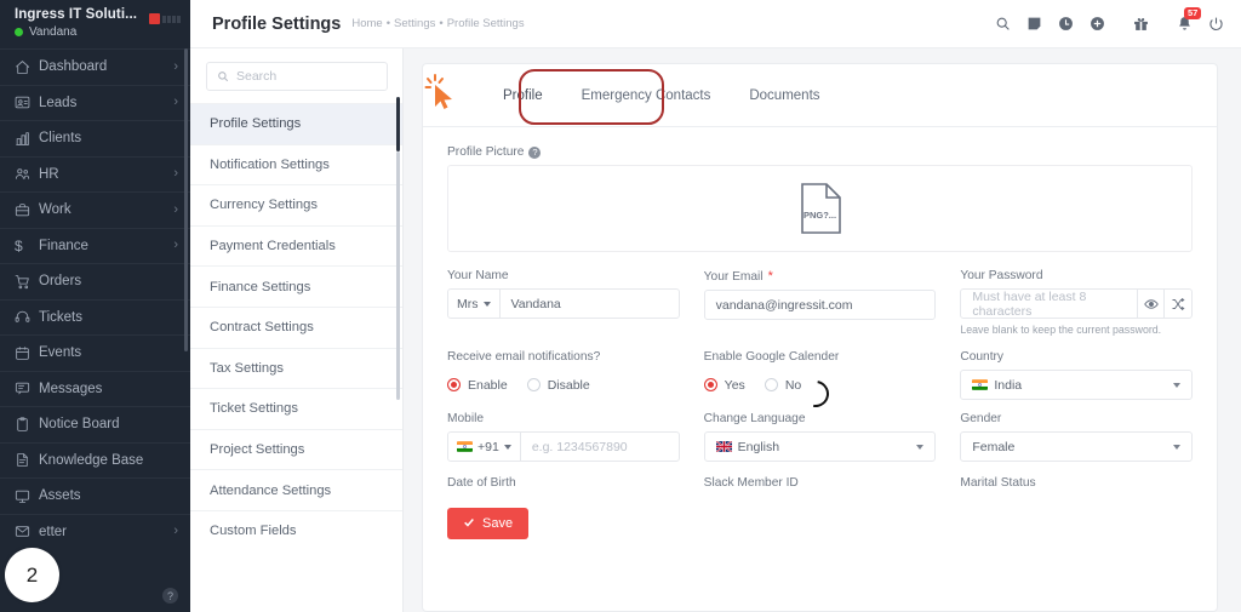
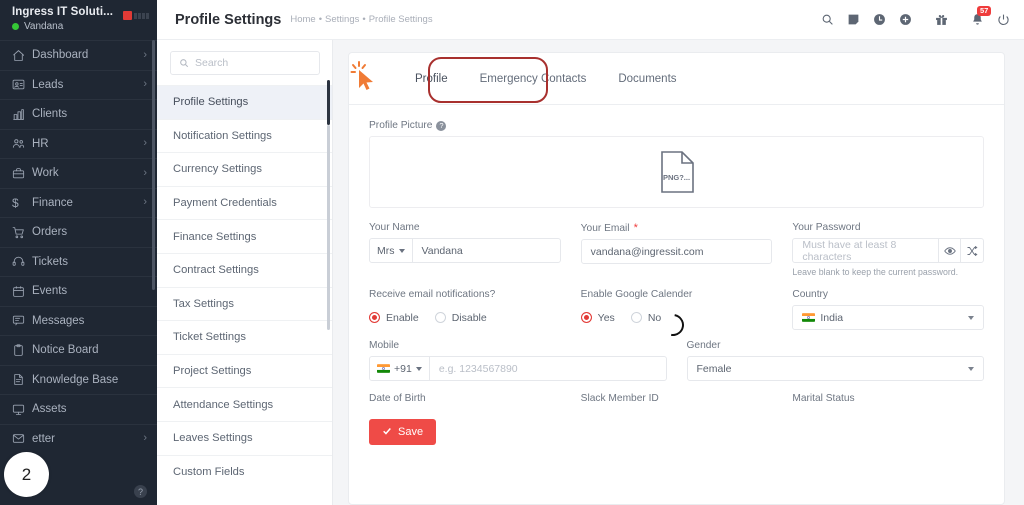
  Ingress IT Soluti...
  Vandana
  Dashboard
  ›
  Leads
  ›
  Clients
  HR
  ›
  Work
  ›
  $
  Finance
  ›
  Orders
  Tickets
  Events
  Messages
  Notice Board
  Knowledge Base
  Assets
  etter
  ›
  ?
  Profile Settings
  Home • Settings • Profile Settings
  57
  Search
  Profile Settings
  Notification Settings
  Currency Settings
  Payment Credentials
  Finance Settings
  Contract Settings
  Tax Settings
  Ticket Settings
  Project Settings
  Attendance Settings
+ Leaves Settings
  Custom Fields
  Profile
  Emergency Contacts
  Documents
  Profile Picture
  ?
  PNG?...
  Your Name
  Mrs
  Vandana
  Your Email
  *
  vandana@ingressit.com
  Your Password
  Must have at least 8 characters
  Leave blank to keep the current password.
  Receive email notifications?
  Enable
  Disable
  Enable Google Calender
  Yes
  No
  Country
  India
  Mobile
  +91
  e.g. 1234567890
- Change Language
- English
  Gender
  Female
  Date of Birth
  Slack Member ID
  Marital Status
  Save
  2
